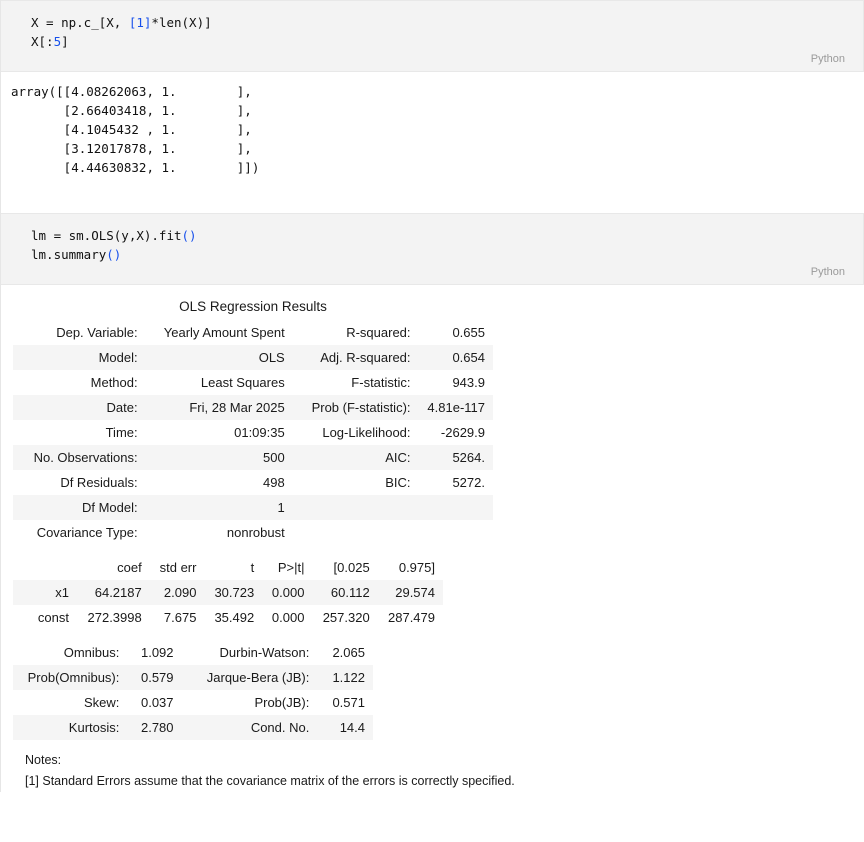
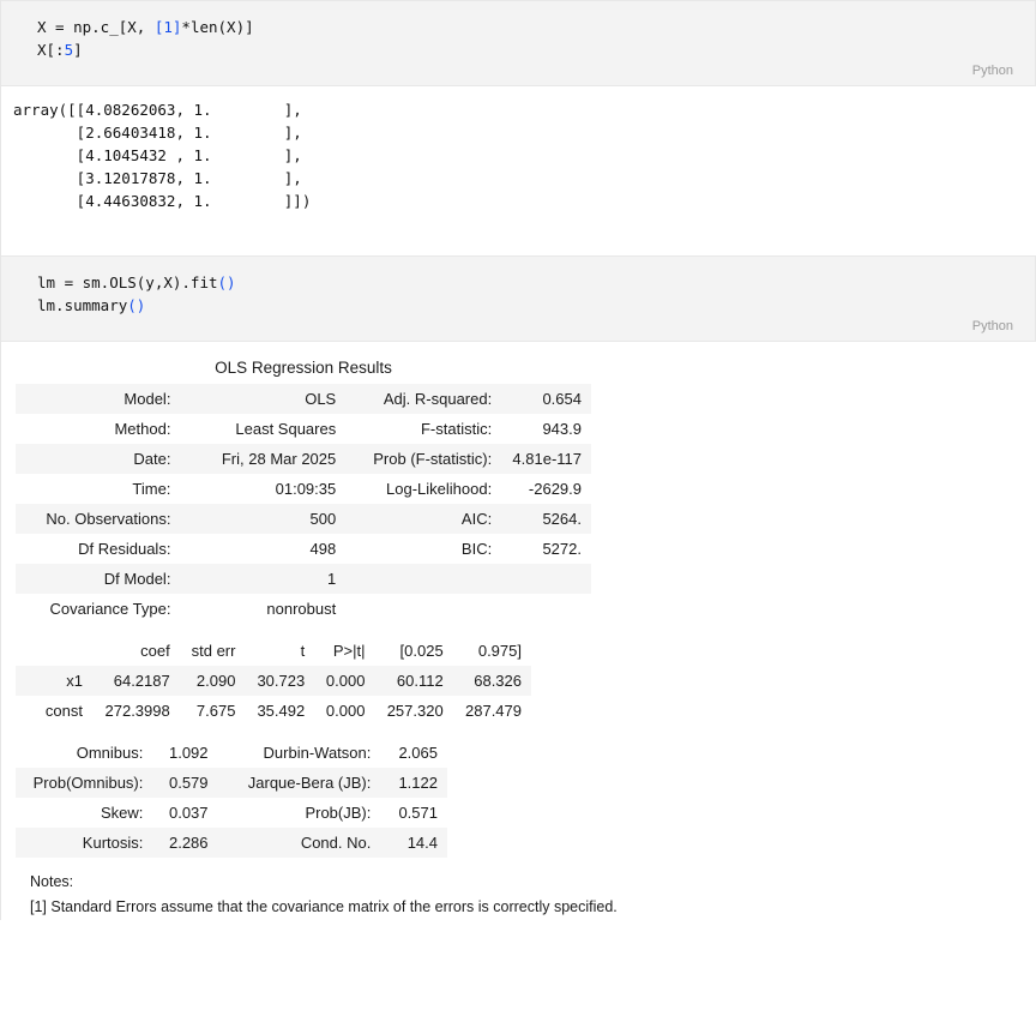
  X = np.c_[X, [1]*len(X)]
  X[:5]
  Python
  array([[4.08262063, 1. ],
  [2.66403418, 1. ],
  [4.1045432 , 1. ],
  [3.12017878, 1. ],
  [4.44630832, 1. ]])
  lm = sm.OLS(y,X).fit()
  lm.summary()
  Python
  OLS Regression Results
- Dep. Variable:	Yearly Amount Spent	R-squared:	0.655
  Model:	OLS	Adj. R-squared:	0.654
  Method:	Least Squares	F-statistic:	943.9
  Date:	Fri, 28 Mar 2025	Prob (F-statistic):	4.81e-117
  Time:	01:09:35	Log-Likelihood:	-2629.9
  No. Observations:	500	AIC:	5264.
  Df Residuals:	498	BIC:	5272.
  Df Model:	1
  Covariance Type:	nonrobust
  	coef	std err	t	P>|t|	[0.025	0.975]
- x1	64.2187	2.090	30.723	0.000	60.112	29.574
+ x1	64.2187	2.090	30.723	0.000	60.112	68.326
  const	272.3998	7.675	35.492	0.000	257.320	287.479
  Omnibus:	1.092	Durbin-Watson:	2.065
  Prob(Omnibus):	0.579	Jarque-Bera (JB):	1.122
  Skew:	0.037	Prob(JB):	0.571
- Kurtosis:	2.780	Cond. No.	14.4
+ Kurtosis:	2.286	Cond. No.	14.4
  Notes:
  [1] Standard Errors assume that the covariance matrix of the errors is correctly specified.
